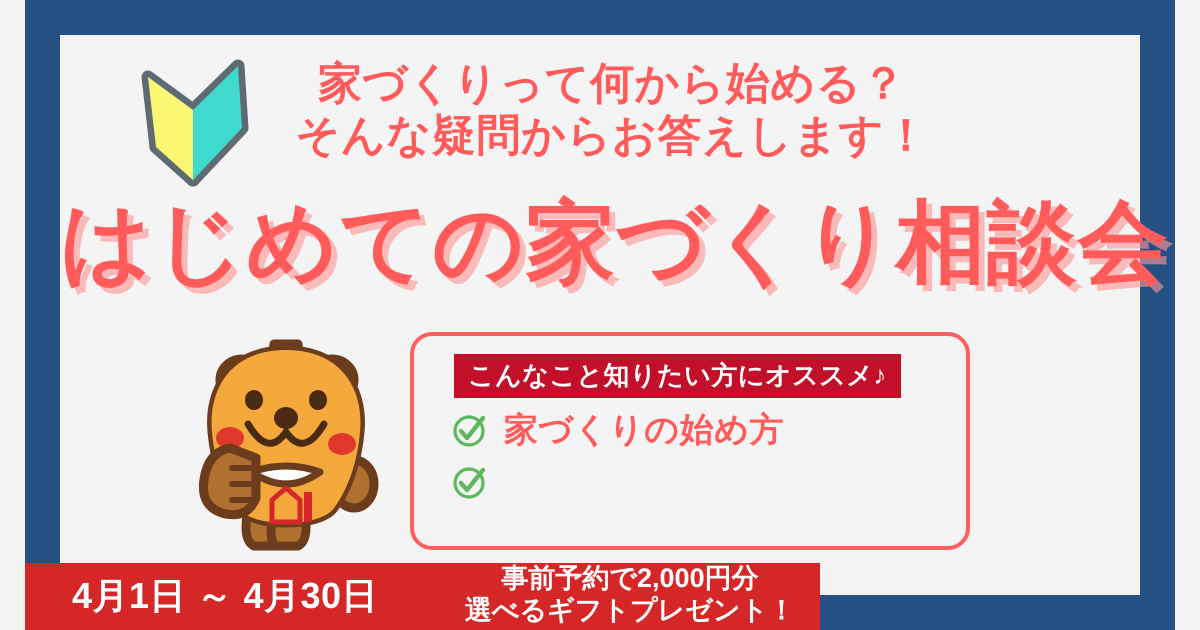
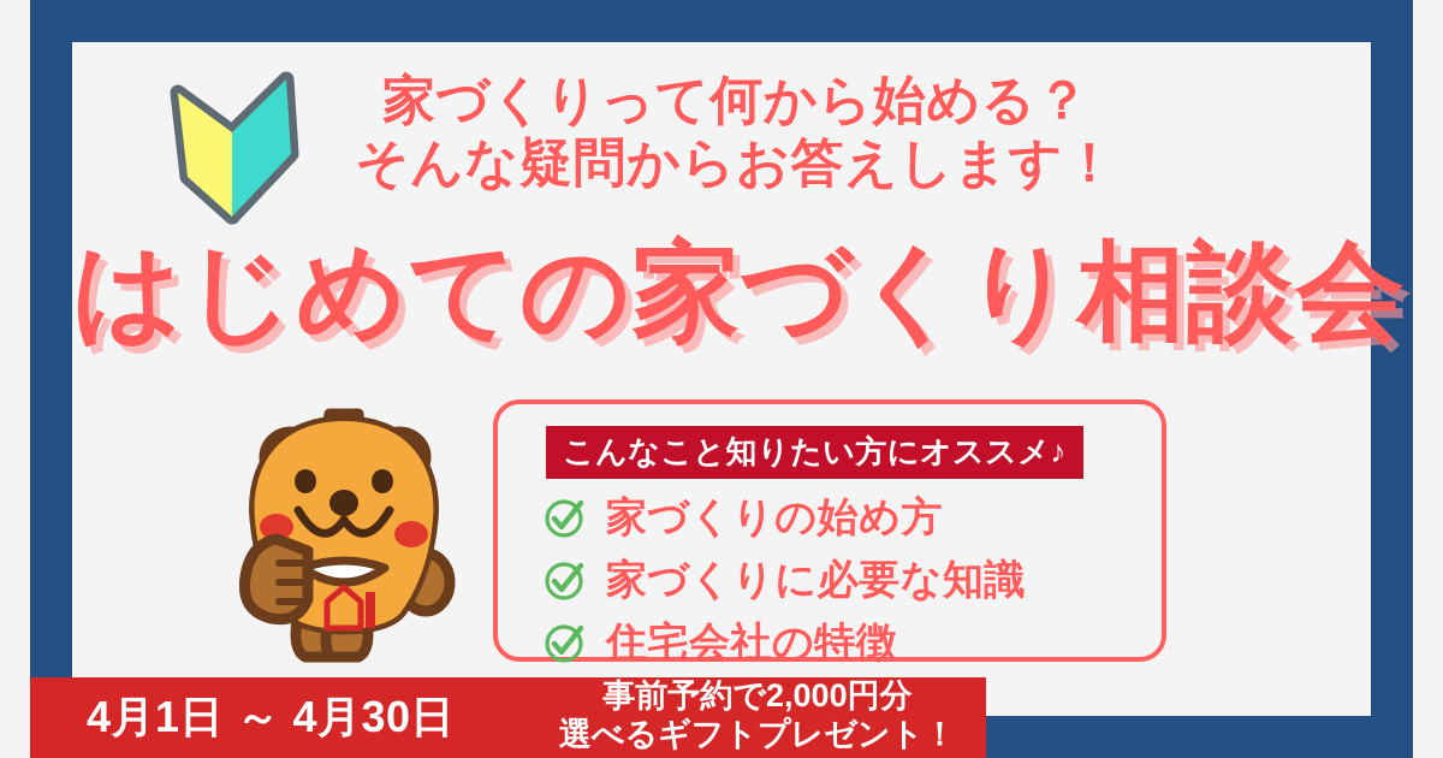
  家づくりって何から始める？
  そんな疑問からお答えします！
  はじめての家づくり相談会
  こんなこと知りたい方にオススメ♪
  家づくりの始め方
+ 家づくりに必要な知識
+ 住宅会社の特徴
  4月1日 ～ 4月30日
  事前予約で2,000円分
  選べるギフトプレゼント！
